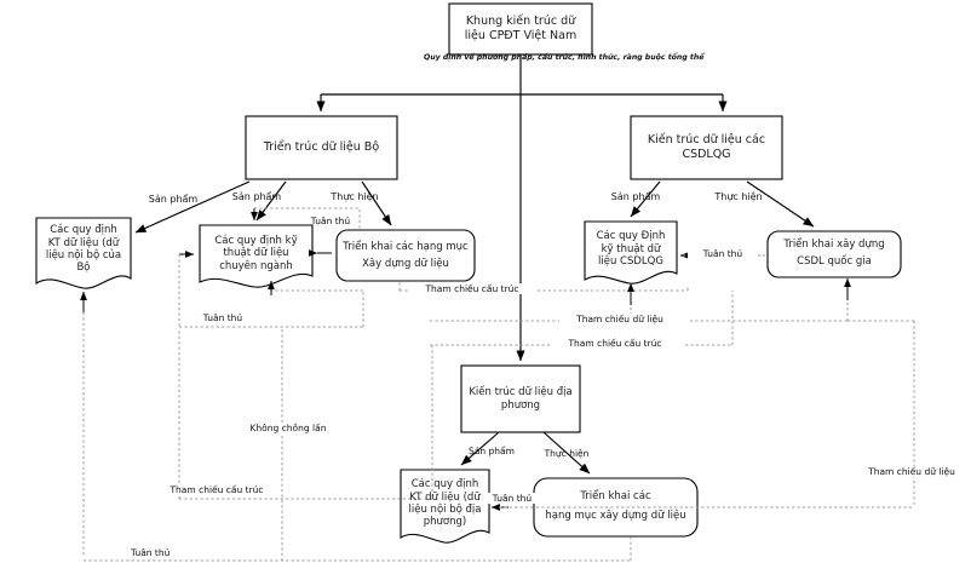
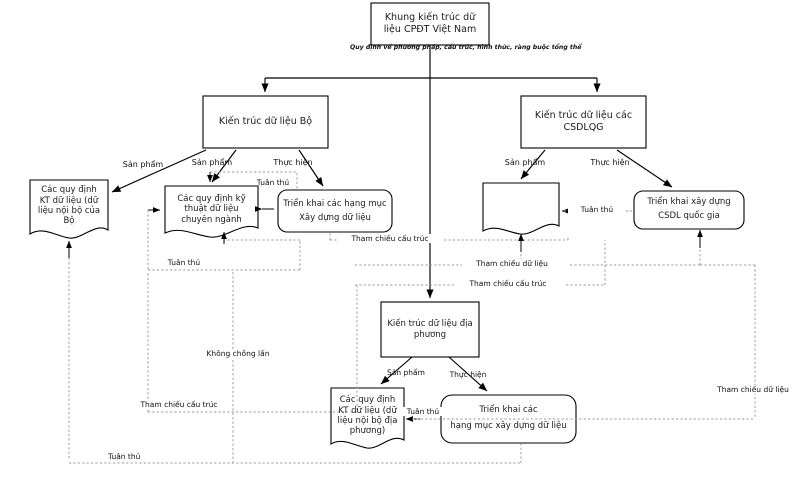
  Khung kiến trúc dữ
  liệu CPĐT Việt Nam
- Triển trúc dữ liệu Bộ
+ Kiến trúc dữ liệu Bộ
  Kiến trúc dữ liệu các
  CSDLQG
  Các quy định
  KT dữ liệu (dữ
  liệu nội bộ của
  Bộ
  Các quy định kỹ
  thuật dữ liệu
  chuyên ngành
  Triển khai các hạng mục
  Xây dựng dữ liệu
- Các quy Định
- kỹ thuật dữ
- liệu CSDLQG
  Triển khai xây dựng
  CSDL quốc gia
  Kiến trúc dữ liệu địa
  phương
  Các quy định
  KT dữ liệu (dữ
  liệu nội bộ địa
  phương)
  Triển khai các
  hạng mục xây dựng dữ liệu
  Sản phẩm
  Sản phẩm
  Thực hiện
  Tuân thủ
  Sản phẩm
  Thực hiện
  Tuân thủ
  Tuân thủ
  Tham chiếu cấu trúc
  Tham chiếu dữ liệu
  Tham chiếu cấu trúc
  Không chồng lấn
  Tham chiếu cấu trúc
  Tuân thủ
  Sản phẩm
  Thực hiện
  Tuân thủ
  Tham chiếu dữ liệu
